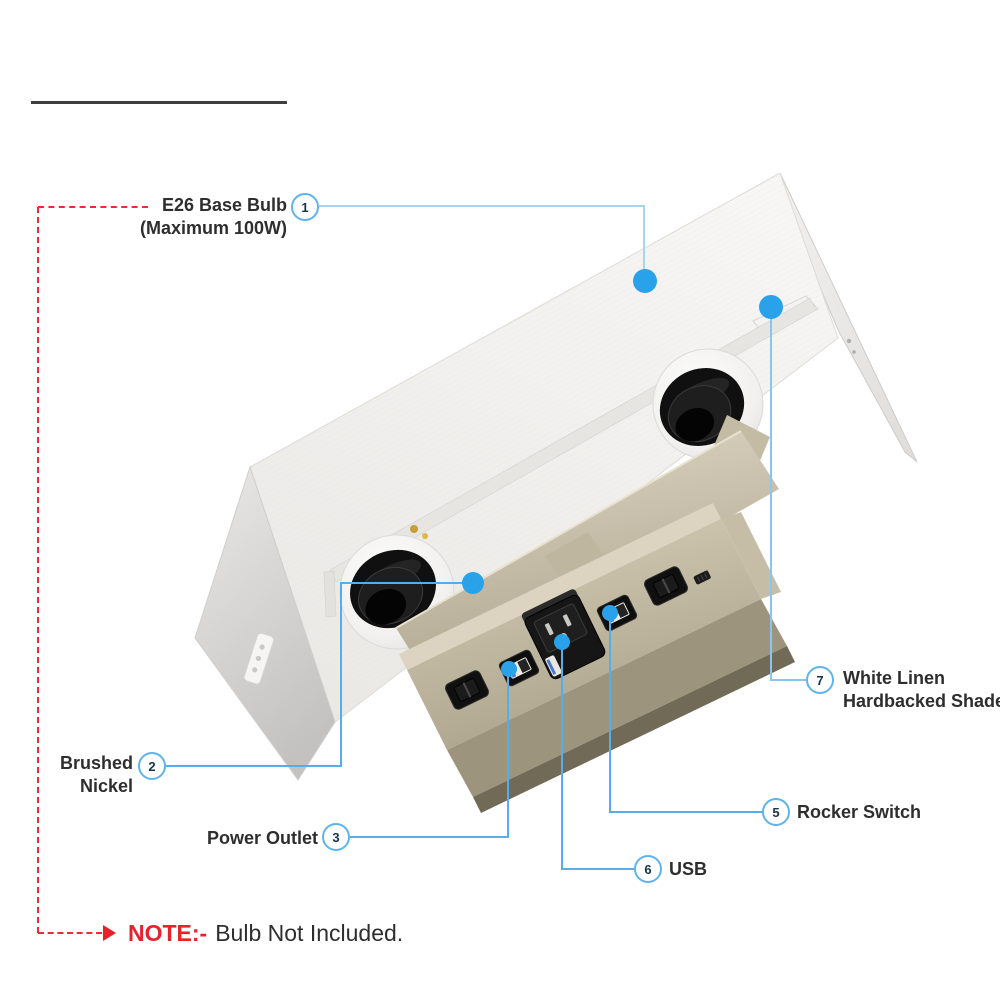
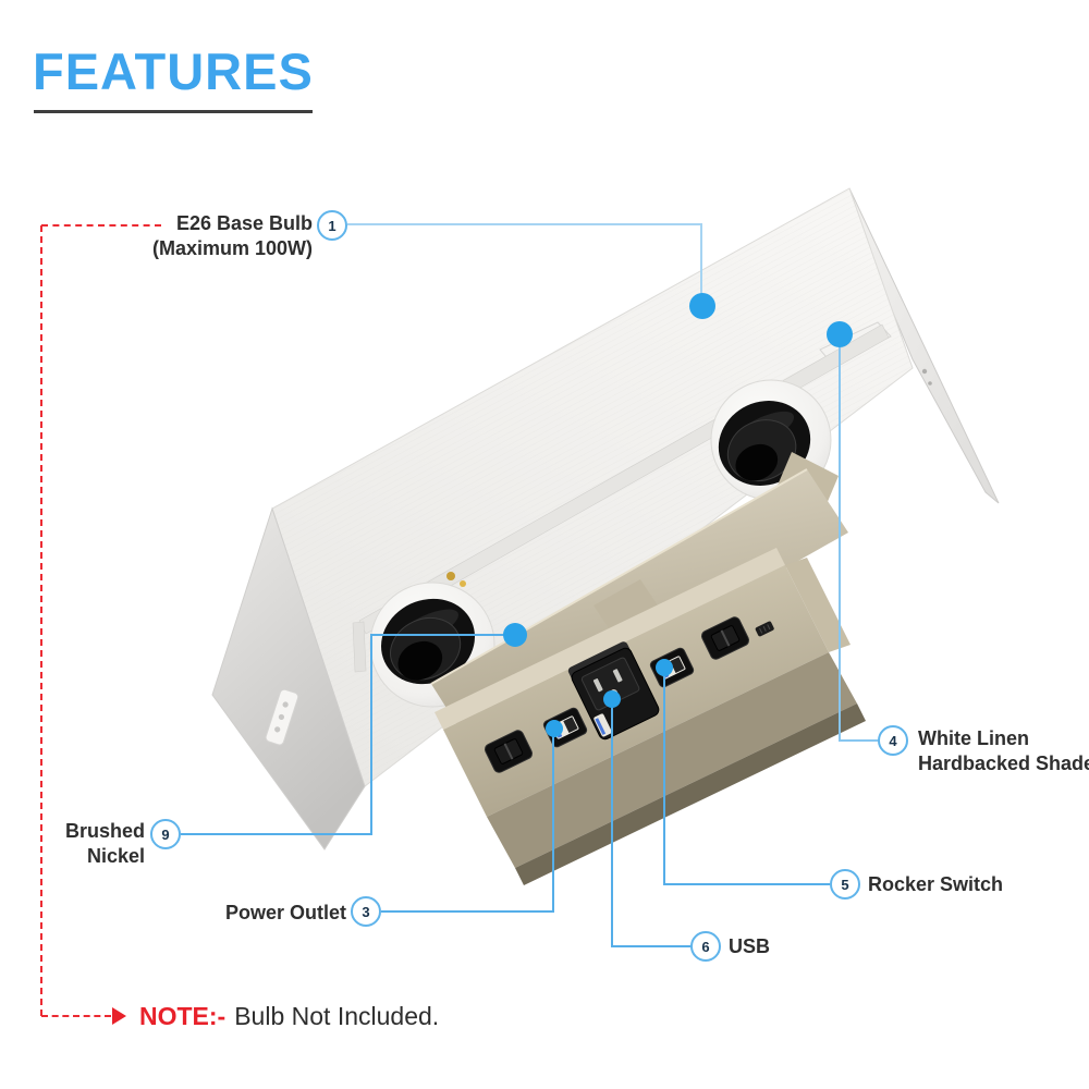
+ FEATURES
  E26 Base Bulb
  (Maximum 100W)
  1
  Brushed
  Nickel
- 2
+ 9
  Power Outlet
  3
- 7
+ 4
  White Linen
  Hardbacked Shad
  5
  Rocker Switch
  6
  USB
  NOTE:- Bulb Not Included.
